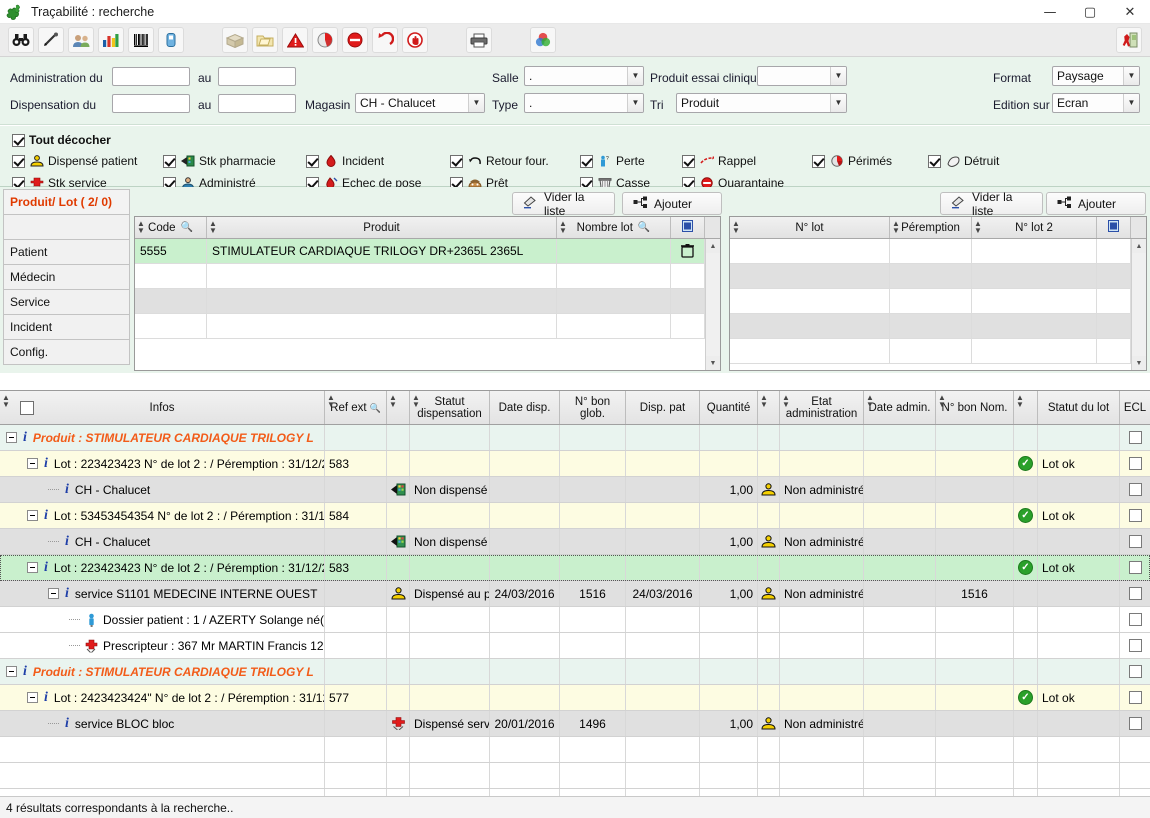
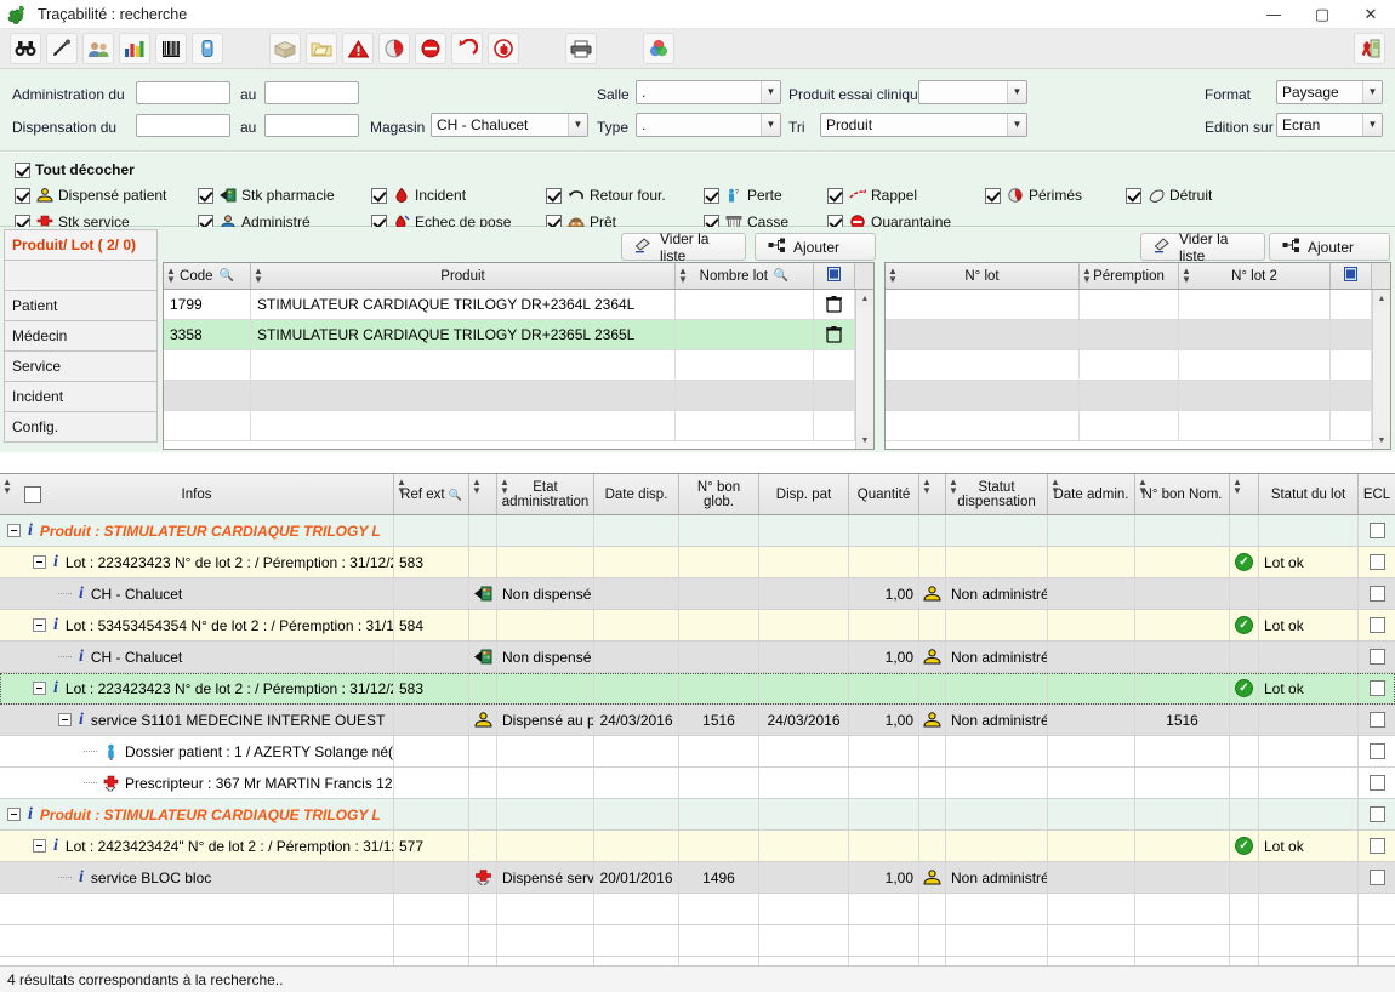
  Traçabilité : recherche
  —
  ▢
  ✕
  Administration du
  au
  Dispensation du
  au
  Magasin
  CH - Chalucet
  ▼
  Salle
  .
  ▼
  Type
  .
  ▼
  Produit essai cliniqu
  ▼
  Tri
  Produit
  ▼
  Format
  Paysage
  ▼
  Edition sur
  Ecran
  ▼
  Tout décocher
  Dispensé patient
  Stk service
  Stk pharmacie
  Administré
  Incident
  Echec de pose
  Retour four.
  Prêt
  Perte
  Casse
  Rappel
  Quarantaine
  Périmés
  Détruit
  Produit/ Lot ( 2/ 0)
  Patient
  Médecin
  Service
  Incident
  Config.
  Vider la liste
  Ajouter
  ▲
  ▼
  Code
  🔍
  ▲
  ▼
  Produit
  ▲
  ▼
  Nombre lot
  🔍
+ 1799
+ STIMULATEUR CARDIAQUE TRILOGY DR+2364L 2364L
- 5555
+ 3358
  STIMULATEUR CARDIAQUE TRILOGY DR+2365L 2365L
  Vider la liste
  Ajouter
  ▲
  ▼
  N° lot
  ▲
  ▼
  Péremption
  ▲
  ▼
  N° lot 2
  ▲
  ▼
  Infos
  ▲
  ▼
  Ref ext
  🔍
  ▲
  ▼
  ▲
  ▼
- Statut dispensation
+ Etat administration
  Date disp.
  N° bon glob.
  Disp. pat
  Quantité
  ▲
  ▼
  ▲
  ▼
- Etat administration
+ Statut dispensation
  ▲
  ▼
  Date admin.
  ▲
  ▼
  N° bon Nom.
  ▲
  ▼
  Statut du lot
  ECL
  i
  Produit : STIMULATEUR CARDIAQUE TRILOGY L
  i
  Lot : 223423423 N° de lot 2 : / Péremption : 31/12/
  583
  ✓
  Lot ok
  i
  CH - Chalucet
  Non dispensé
  1,00
  Non administré
  i
  Lot : 53453454354 N° de lot 2 : / Péremption : 31/1
  584
  ✓
  Lot ok
  i
  CH - Chalucet
  Non dispensé
  1,00
  Non administré
  i
  Lot : 223423423 N° de lot 2 : / Péremption : 31/12/
  583
  ✓
  Lot ok
  i
  service S1101 MEDECINE INTERNE OUEST
  Dispensé au p
  24/03/2016
  1516
  24/03/2016
  1,00
  Non administré
  1516
  Dossier patient : 1 / AZERTY Solange né(
  Prescripteur : 367 Mr MARTIN Francis 12
  i
  Produit : STIMULATEUR CARDIAQUE TRILOGY L
  i
  Lot : 2423423424" N° de lot 2 : / Péremption : 31/1
  577
  ✓
  Lot ok
  i
  service BLOC bloc
  Dispensé serv
  20/01/2016
  1496
  1,00
  Non administré
  4 résultats correspondants à la recherche..
